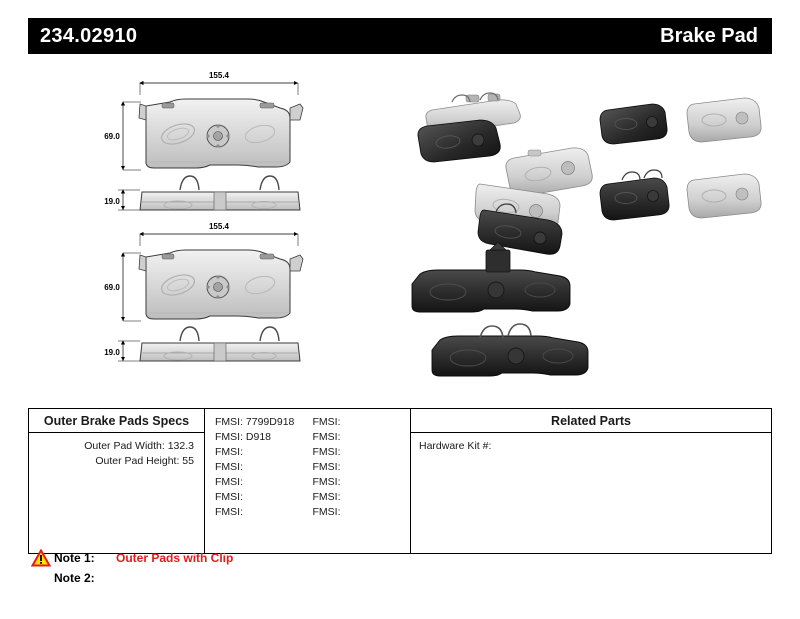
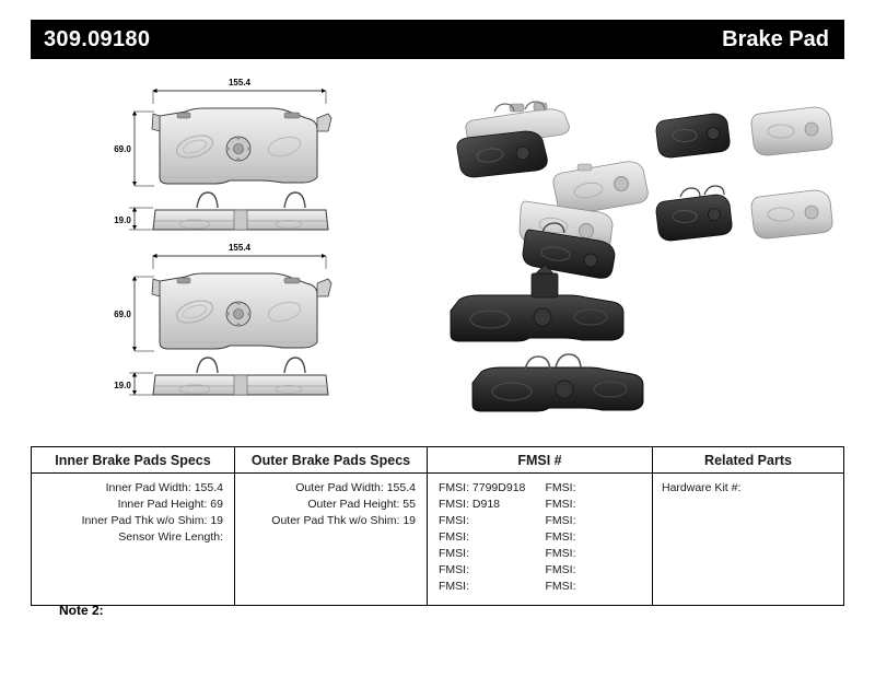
- 234.02910
+ 309.09180
  Brake Pad
  155.4
  69.0
  19.0
  155.4
  69.0
  19.0
+ Inner Brake Pads Specs
+ Inner Pad Width: 155.4
+ Inner Pad Height: 69
+ Inner Pad Thk w/o Shim: 19
+ Sensor Wire Length:
  Outer Brake Pads Specs
- Outer Pad Width: 132.3
+ Outer Pad Width: 155.4
  Outer Pad Height: 55
+ Outer Pad Thk w/o Shim: 19
+ FMSI #
  FMSI: 7799D918
  FMSI: D918
  FMSI:
  FMSI:
  FMSI:
  FMSI:
  FMSI:
  FMSI:
  FMSI:
  FMSI:
  FMSI:
  FMSI:
  FMSI:
  FMSI:
  Related Parts
  Hardware Kit #:
- Note 1:
- Outer Pads with Clip
  Note 2:
